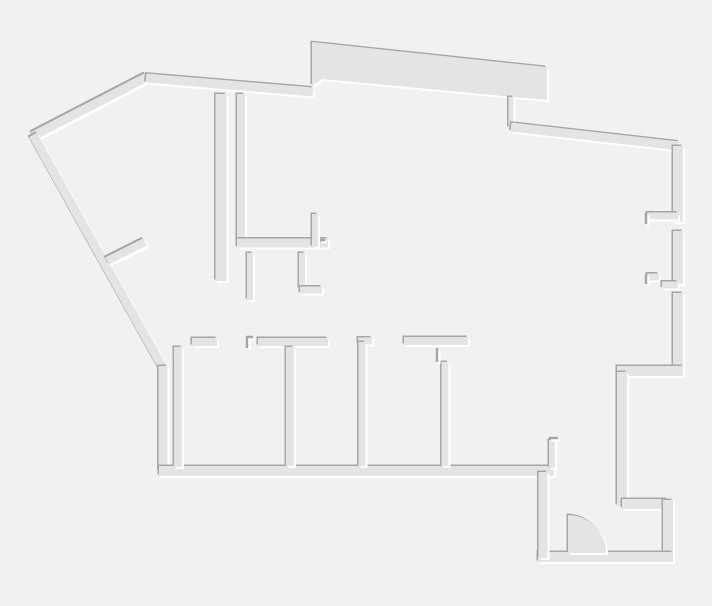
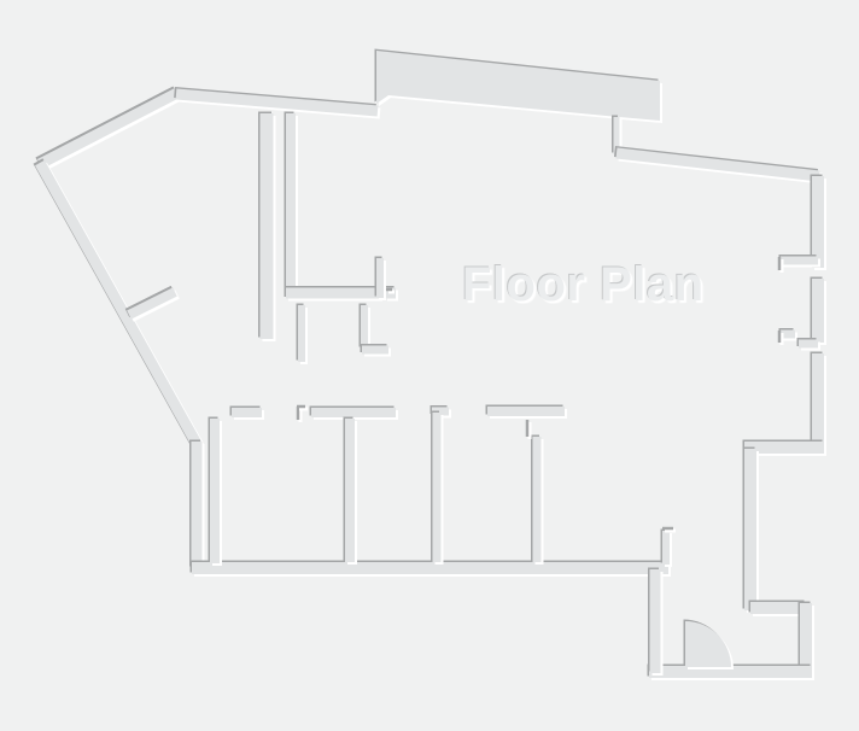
+ Floor Plan
